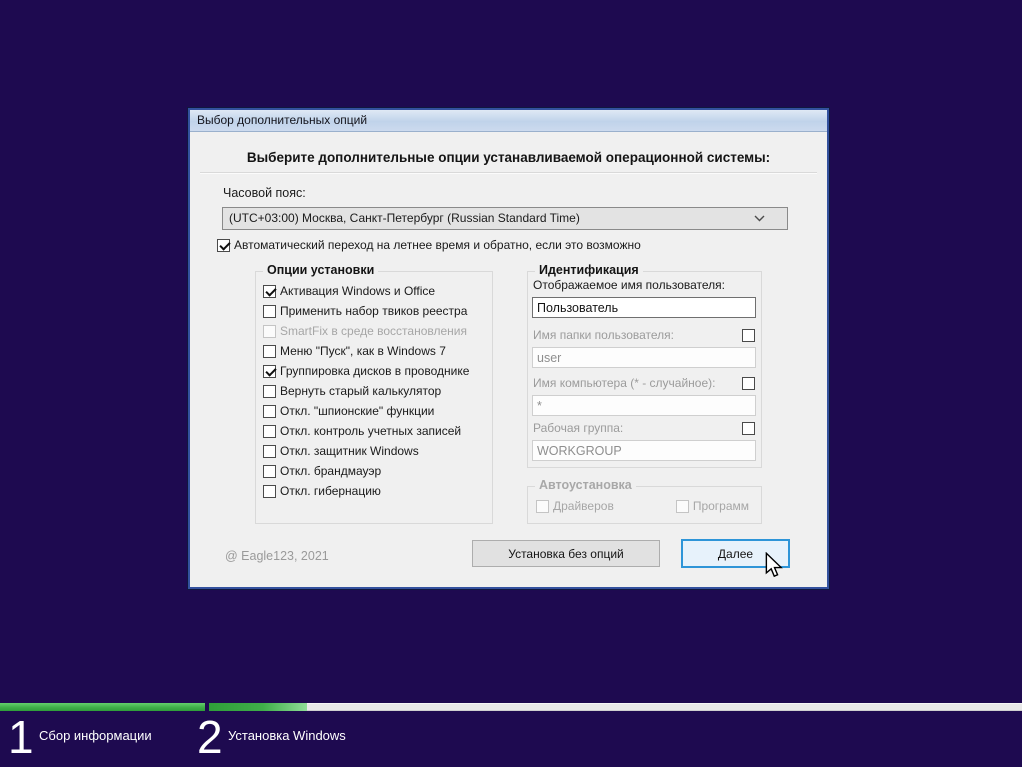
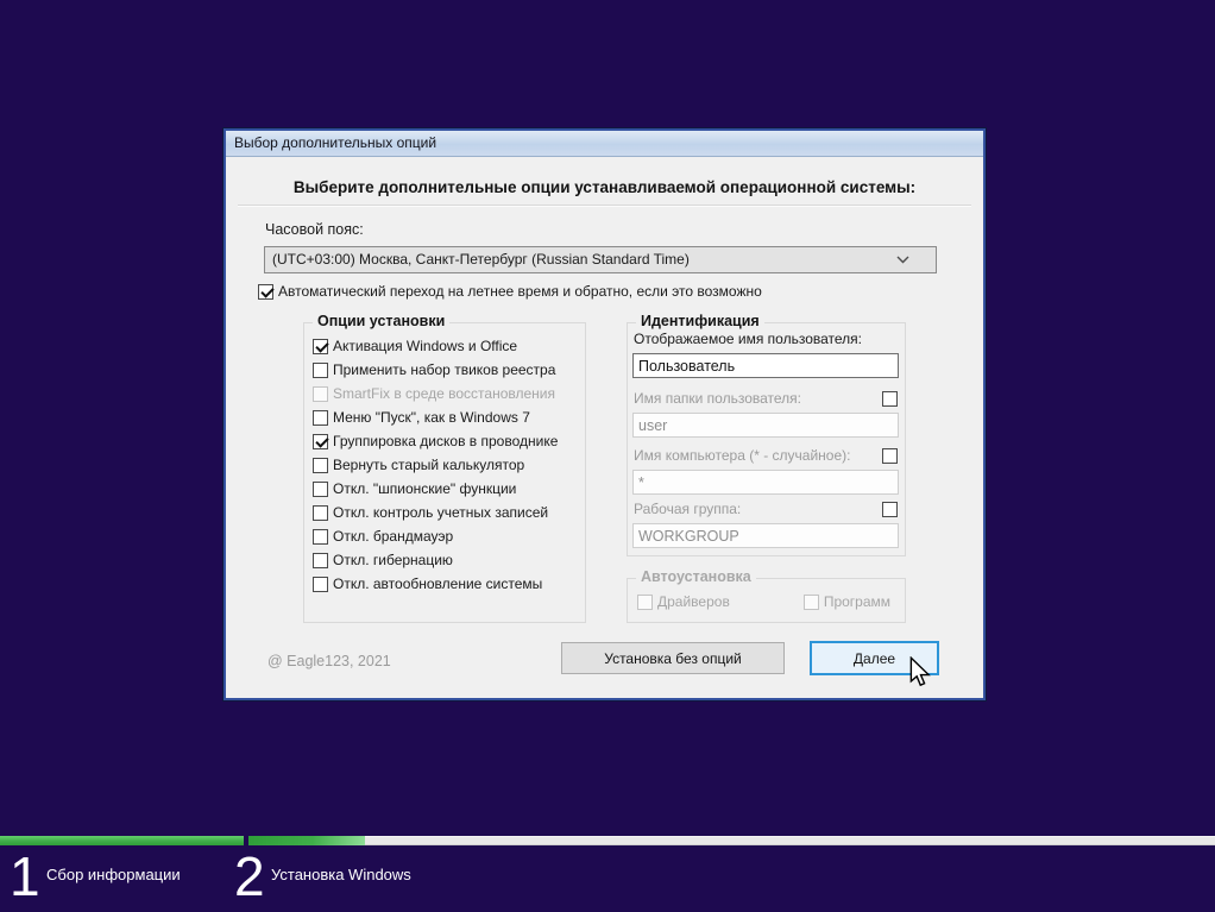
  Выбор дополнительных опций
  Выберите дополнительные опции устанавливаемой операционной системы:
  Часовой пояс:
  (UTC+03:00) Москва, Санкт-Петербург (Russian Standard Time)
  Автоматический переход на летнее время и обратно, если это возможно
  Опции установки
  Активация Windows и Office
  Применить набор твиков реестра
  SmartFix в среде восстановления
  Меню "Пуск", как в Windows 7
  Группировка дисков в проводнике
  Вернуть старый калькулятор
  Откл. "шпионские" функции
  Откл. контроль учетных записей
- Откл. защитник Windows
  Откл. брандмауэр
  Откл. гибернацию
+ Откл. автообновление системы
  Идентификация
  Отображаемое имя пользователя:
  Пользователь
  Имя папки пользователя:
  user
  Имя компьютера (* - случайное):
  *
  Рабочая группа:
  WORKGROUP
  Автоустановка
  Драйверов
  Программ
  @ Eagle123, 2021
  Установка без опций
  Далее
  1
  Сбор информации
  2
  Установка Windows
